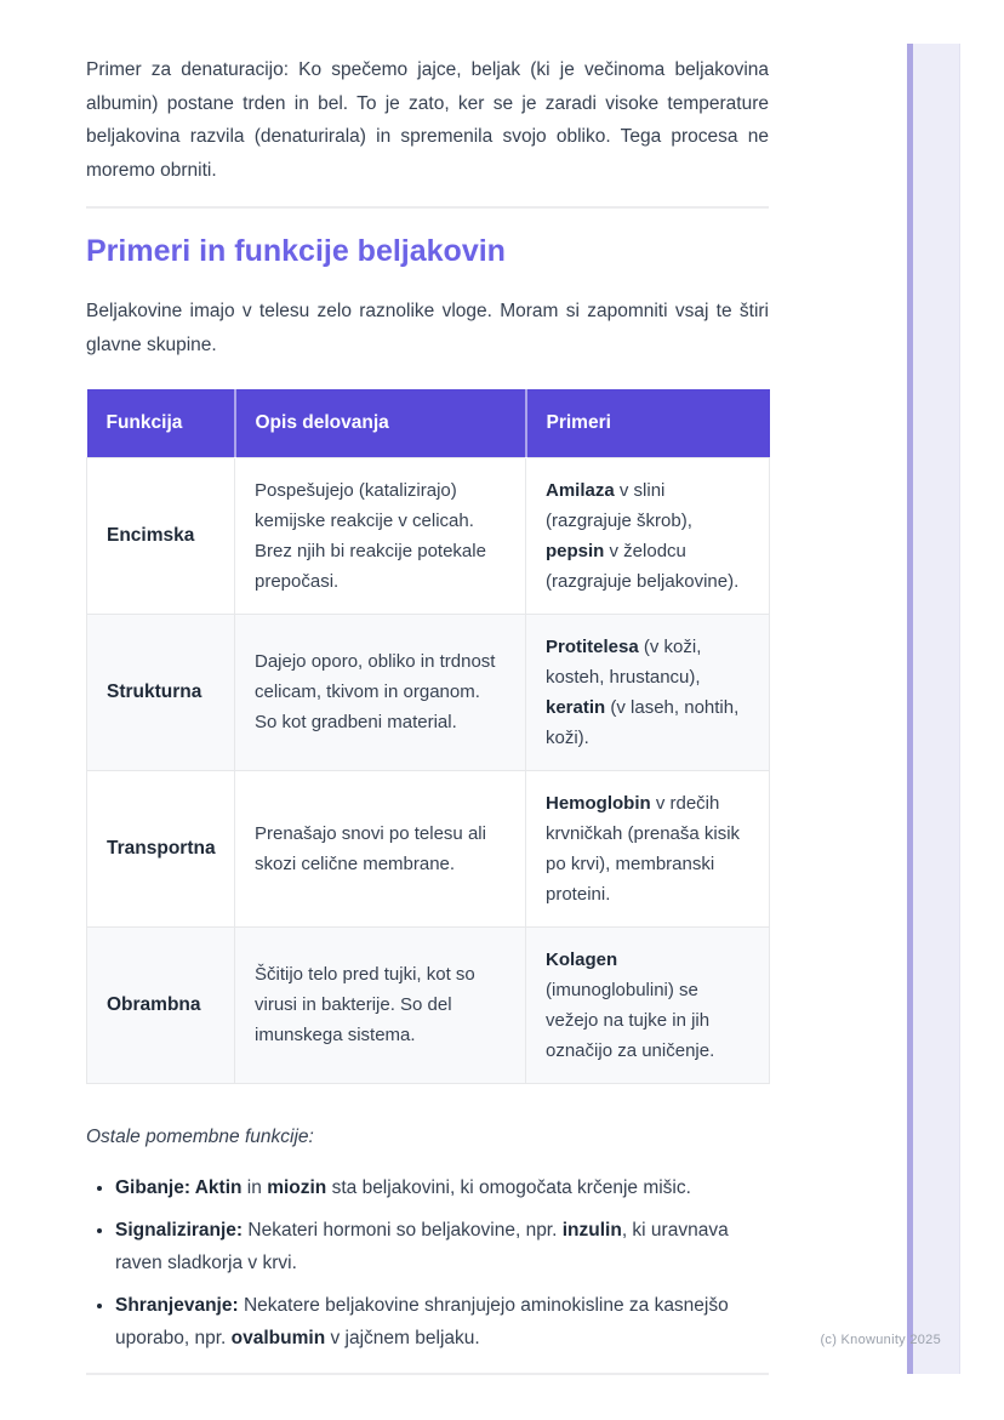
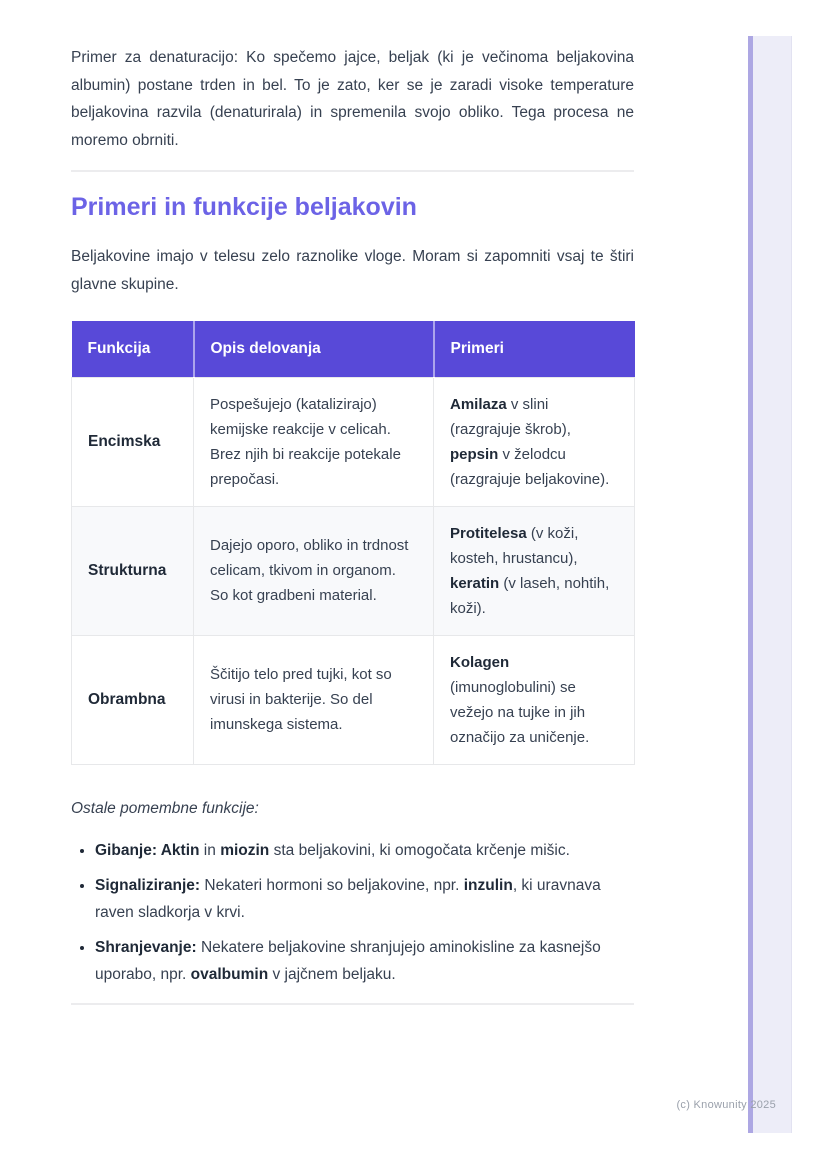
  Primer za denaturacijo: Ko spečemo jajce, beljak (ki je večinoma beljakovina albumin) postane trden in bel. To je zato, ker se je zaradi visoke temperature beljakovina razvila (denaturirala) in spremenila svojo obliko. Tega procesa ne moremo obrniti.
  Primeri in funkcije beljakovin
  Beljakovine imajo v telesu zelo raznolike vloge. Moram si zapomniti vsaj te štiri glavne skupine.
  Funkcija	Opis delovanja	Primeri
  Encimska	Pospešujejo (katalizirajo) kemijske reakcije v celicah. Brez njih bi reakcije potekale prepočasi.	Amilaza v slini (razgrajuje škrob), pepsin v želodcu (razgrajuje beljakovine).
  Strukturna	Dajejo oporo, obliko in trdnost celicam, tkivom in organom. So kot gradbeni material.	Protitelesa (v koži, kosteh, hrustancu), keratin (v laseh, nohtih, koži).
- Transportna	Prenašajo snovi po telesu ali skozi celične membrane.	Hemoglobin v rdečih krvničkah (prenaša kisik po krvi), membranski proteini.
  Obrambna	Ščitijo telo pred tujki, kot so virusi in bakterije. So del imunskega sistema.	Kolagen (imunoglobulini) se vežejo na tujke in jih označijo za uničenje.
  Ostale pomembne funkcije:
  Gibanje: Aktin in miozin sta beljakovini, ki omogočata krčenje mišic.
  Signaliziranje: Nekateri hormoni so beljakovine, npr. inzulin, ki uravnava raven sladkorja v krvi.
  Shranjevanje: Nekatere beljakovine shranjujejo aminokisline za kasnejšo uporabo, npr. ovalbumin v jajčnem beljaku.
  (c) Knowunity 2025
